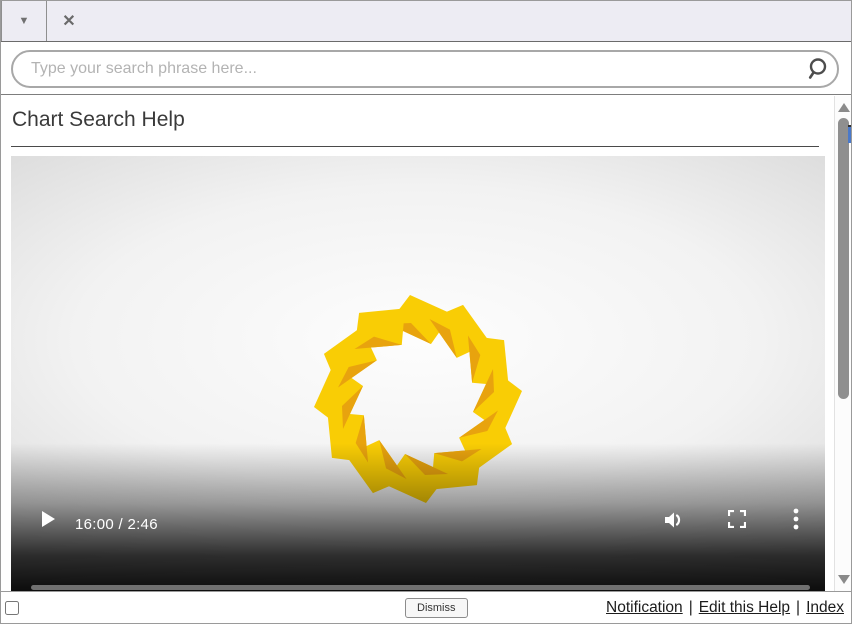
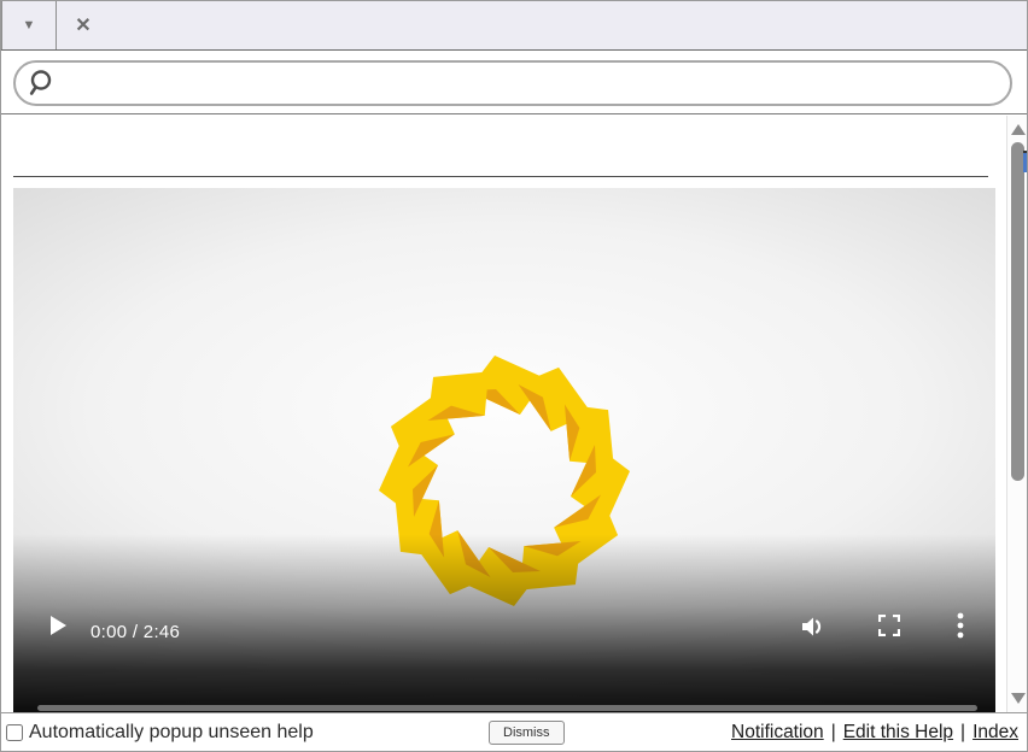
  ▼
  ✕
- Type your search phrase here...
- Chart Search Help
- 16:00 / 2:46
+ 0:00 / 2:46
+ Automatically popup unseen help
  Dismiss
  Notification
  |
  Edit this Help
  |
  Index
